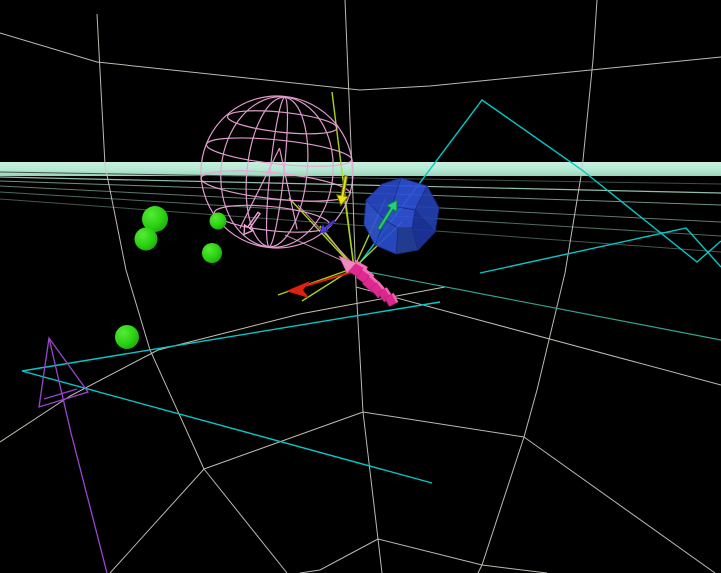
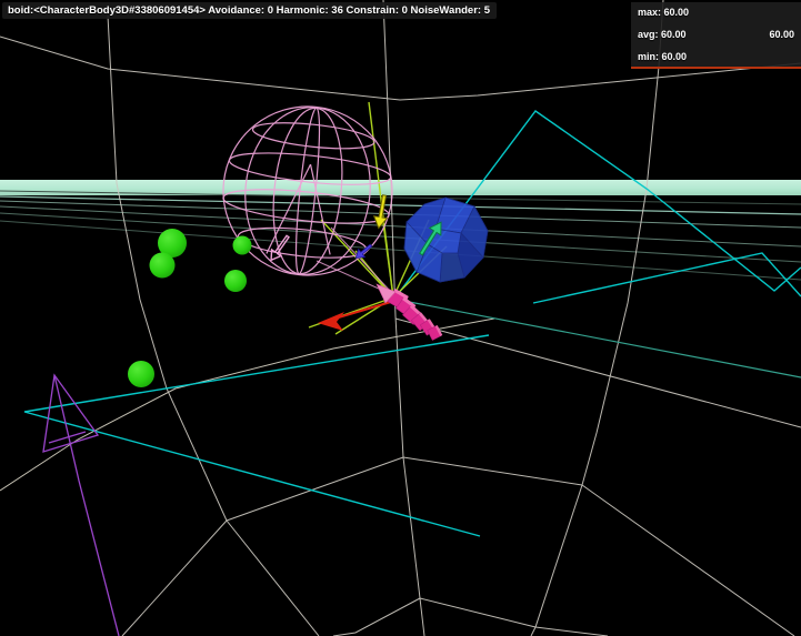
+ boid:<CharacterBody3D#33806091454> Avoidance: 0 Harmonic: 36 Constrain: 0 NoiseWander: 5
+ max: 60.00
+ avg: 60.00
+ 60.00
+ min: 60.00
